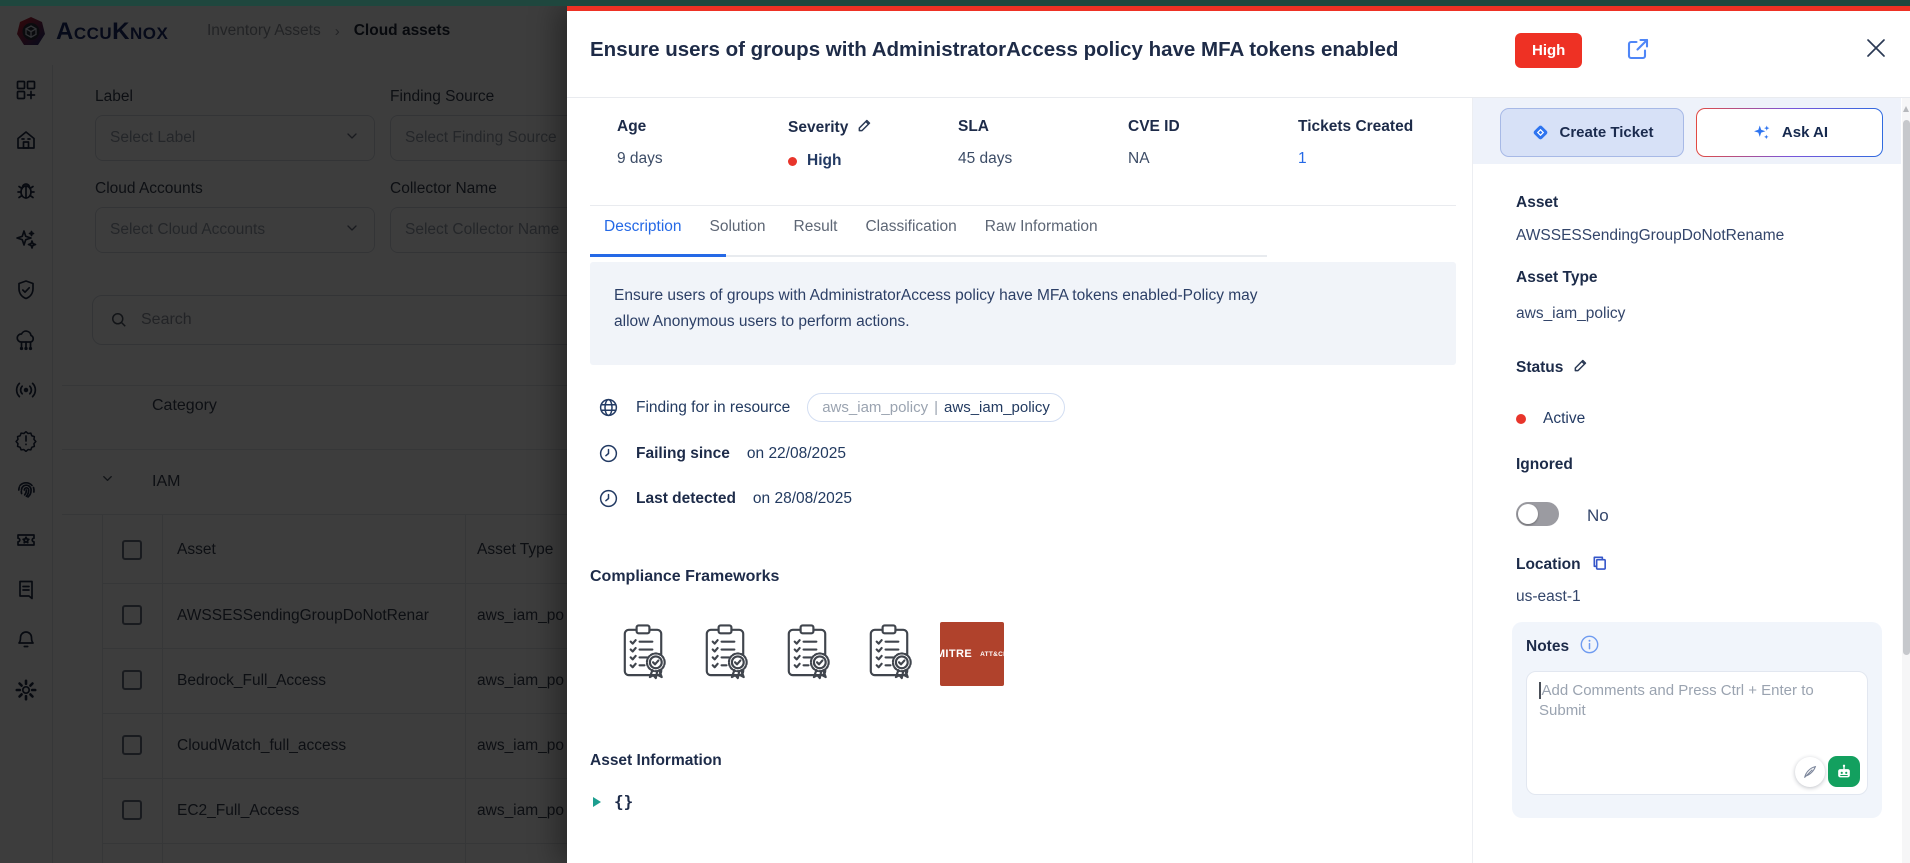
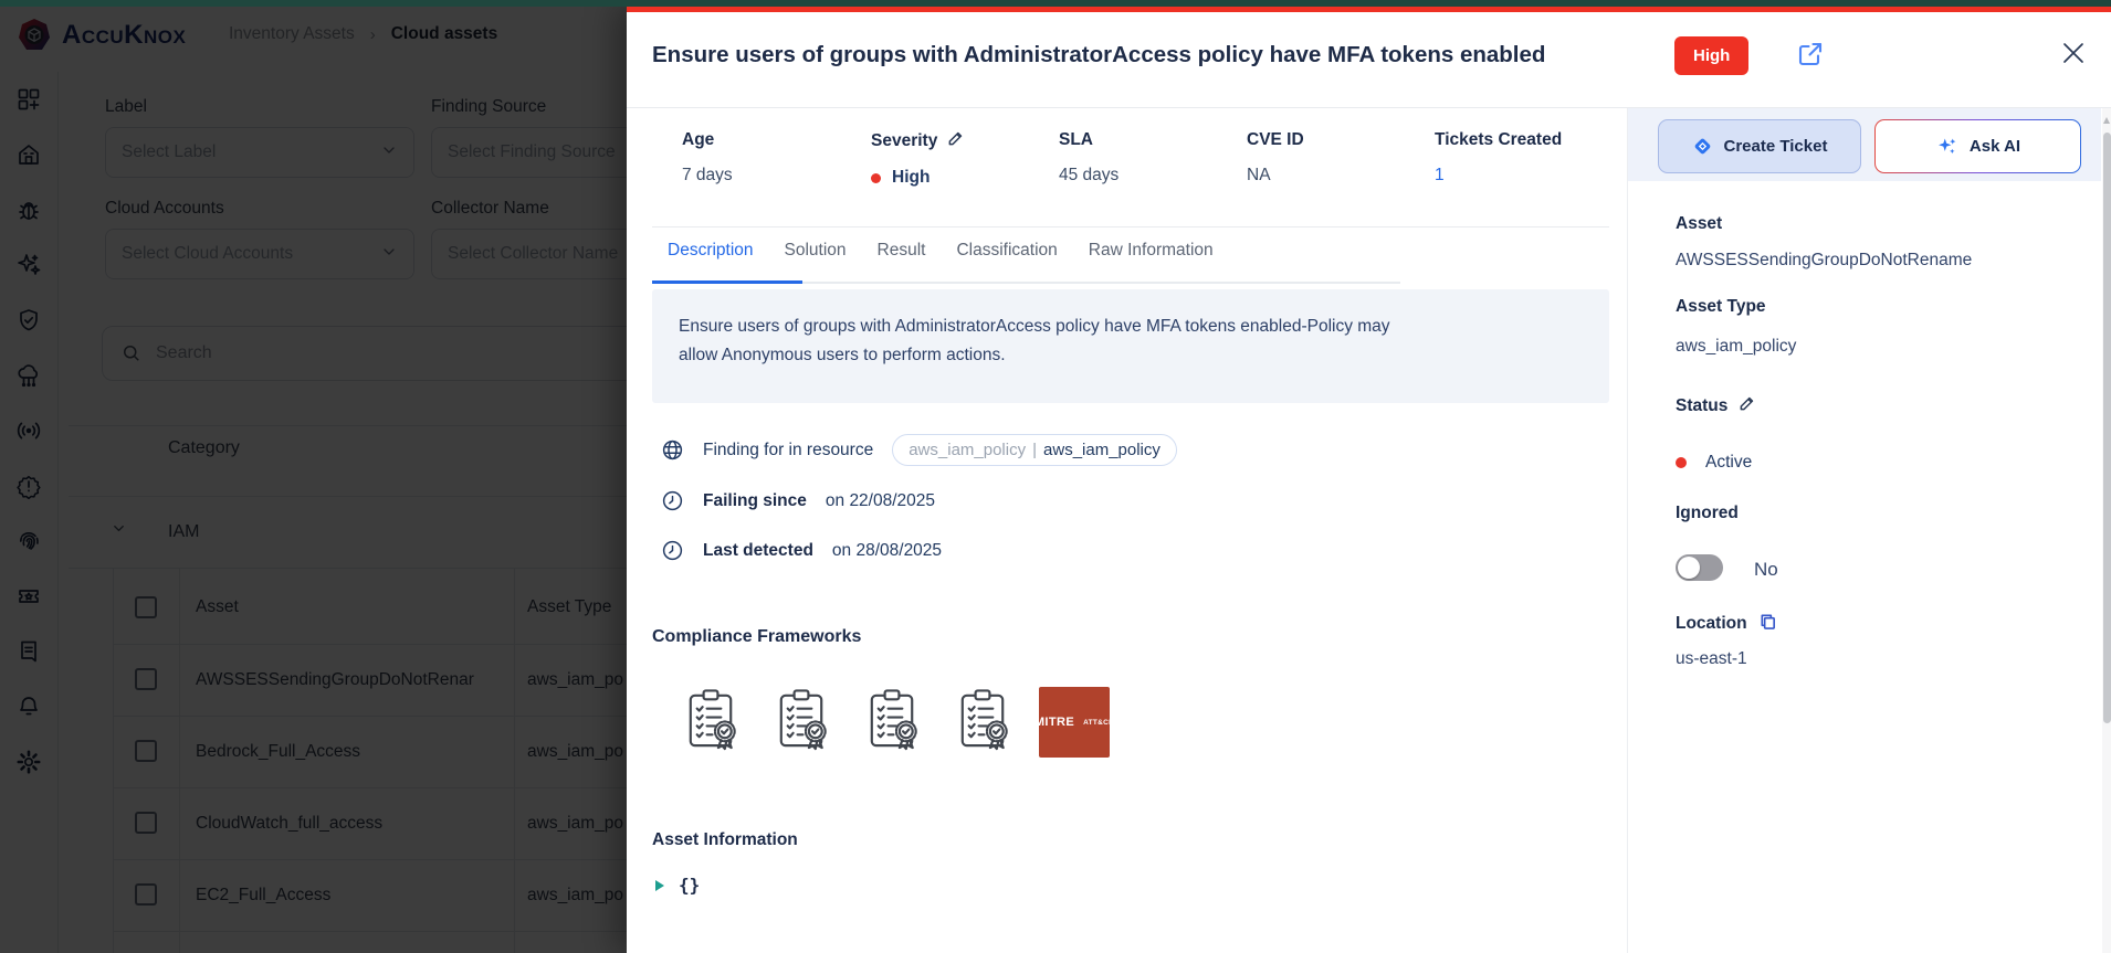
  AccuKnox
  Inventory Assets
  ›
  Cloud assets
  Label
  Select Label
  Finding Source
  Select Finding Source
  Cloud Accounts
  Select Cloud Accounts
  Collector Name
  Select Collector Name
  Search
  Category
  IAM
  Asset
  Asset Type
  AWSSESSendingGroupDoNotRenar
  aws_iam_po
  Bedrock_Full_Access
  aws_iam_po
  CloudWatch_full_access
  aws_iam_po
  EC2_Full_Access
  aws_iam_po
  Ensure users of groups with AdministratorAccess policy have MFA tokens enabled
  High
  Age
- 9 days
+ 7 days
  Severity
  High
  SLA
  45 days
  CVE ID
  NA
  Tickets Created
  1
  Description
  Solution
  Result
  Classification
  Raw Information
  Ensure users of groups with AdministratorAccess policy have MFA tokens enabled-Policy may allow Anonymous users to perform actions.
  Finding for in resource
  aws_iam_policy
  |
  aws_iam_policy
  Failing since
  on 22/08/2025
  Last detected
  on 28/08/2025
  Compliance Frameworks
  MITRE
  Asset Information
  {}
  Create Ticket
  Ask AI
  Asset
  AWSSESSendingGroupDoNotRename
  Asset Type
  aws_iam_policy
  Status
  Active
  Ignored
  No
  Location
  us-east-1
- Notes
- Add Comments and Press Ctrl + Enter to Submit
